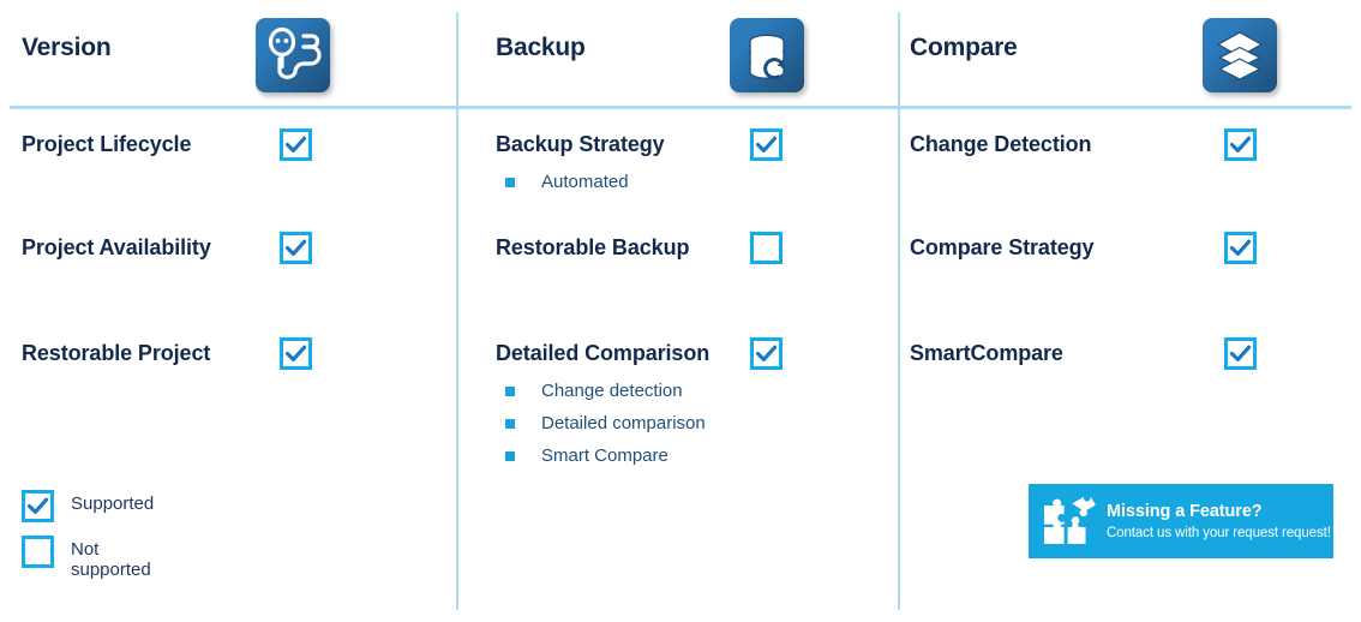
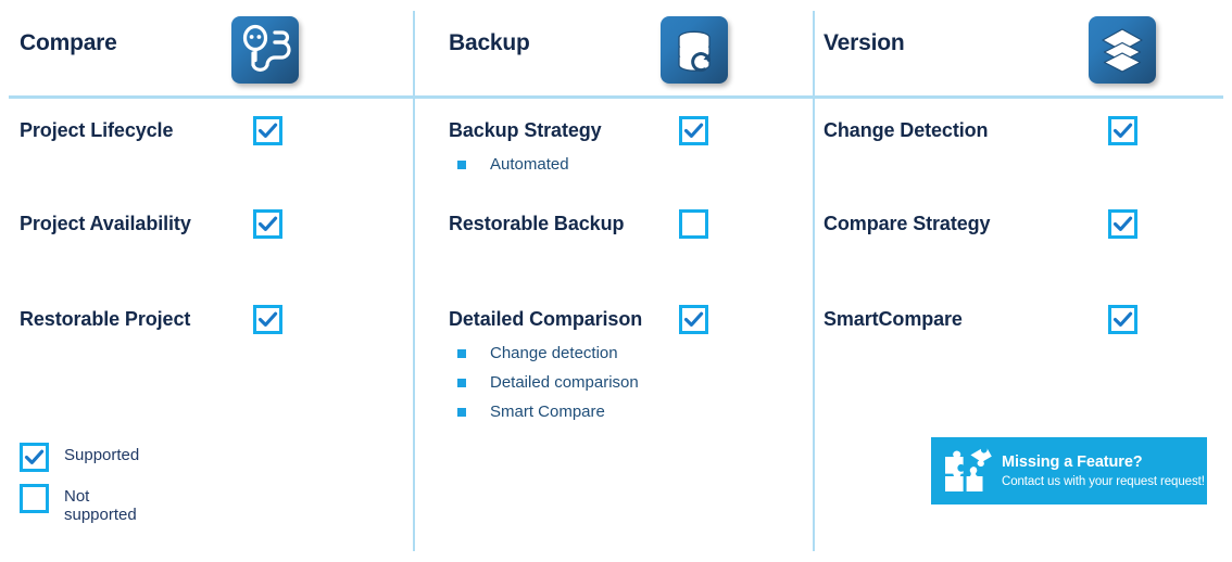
- Version
+ Compare
  Project Lifecycle
  Project Availability
  Restorable Project
  Supported
  Not supported
  Backup
  Backup Strategy
  Automated
  Restorable Backup
  Detailed Comparison
  Change detection
  Detailed comparison
  Smart Compare
- Compare
+ Version
  Change Detection
  Compare Strategy
  SmartCompare
  Missing a Feature?
  Contact us with your request request!
